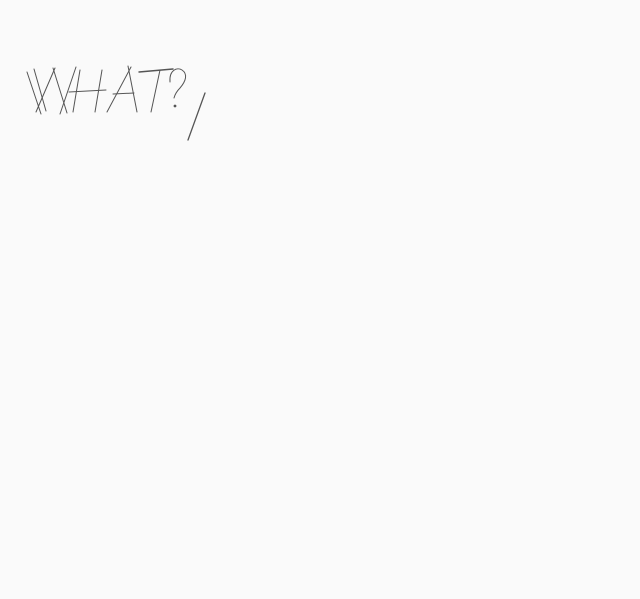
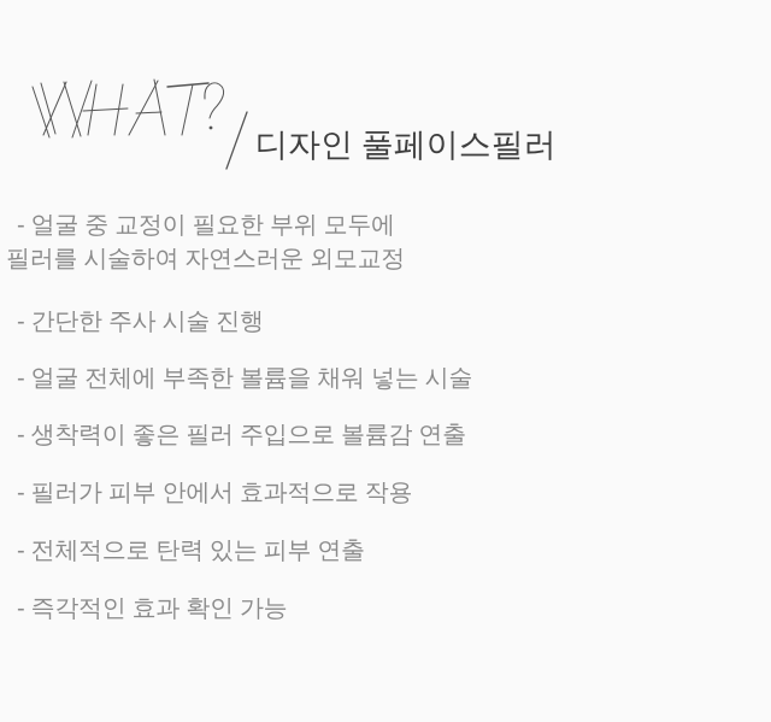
+ 디자인 풀페이스필러
+ - 얼굴 중 교정이 필요한 부위 모두에
+ 필러를 시술하여 자연스러운 외모교정
+ - 간단한 주사 시술 진행
+ - 얼굴 전체에 부족한 볼륨을 채워 넣는 시술
+ - 생착력이 좋은 필러 주입으로 볼륨감 연출
+ - 필러가 피부 안에서 효과적으로 작용
+ - 전체적으로 탄력 있는 피부 연출
+ - 즉각적인 효과 확인 가능
